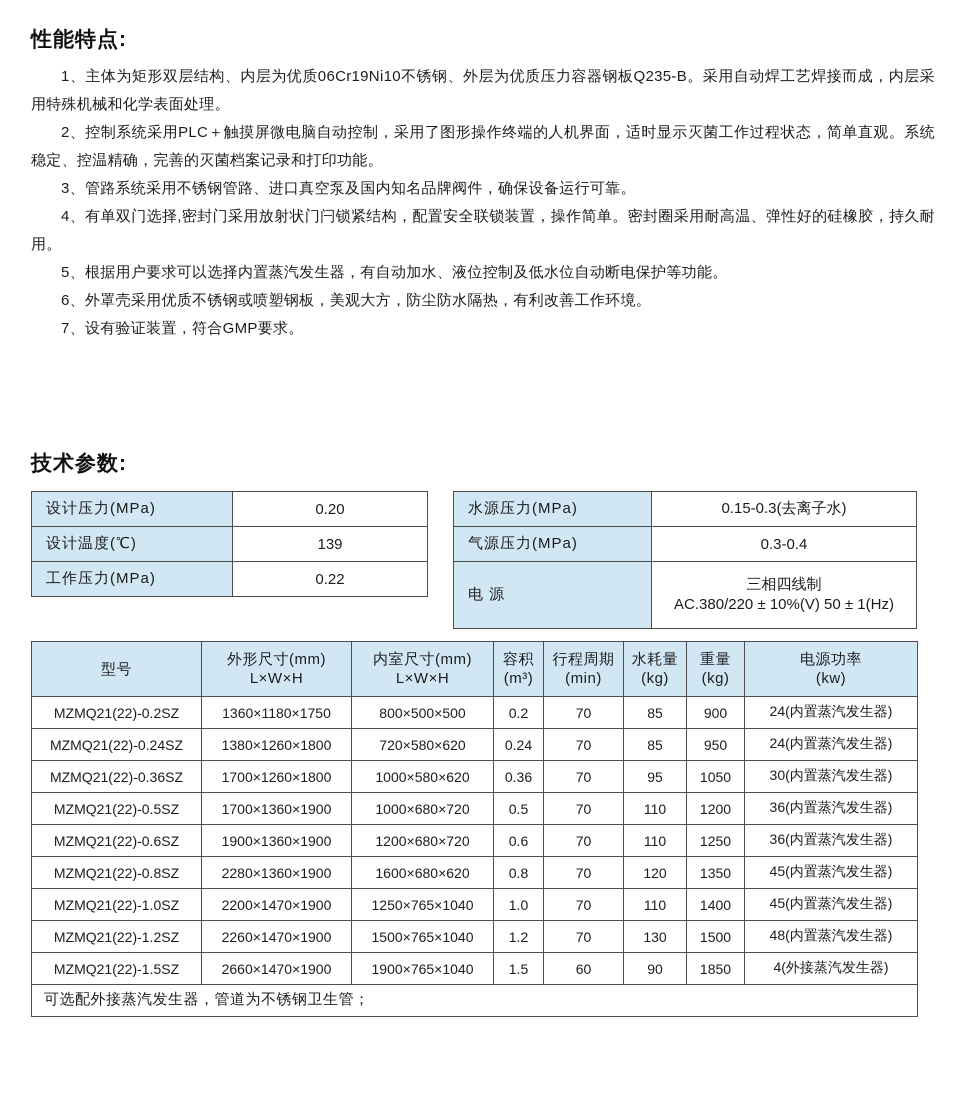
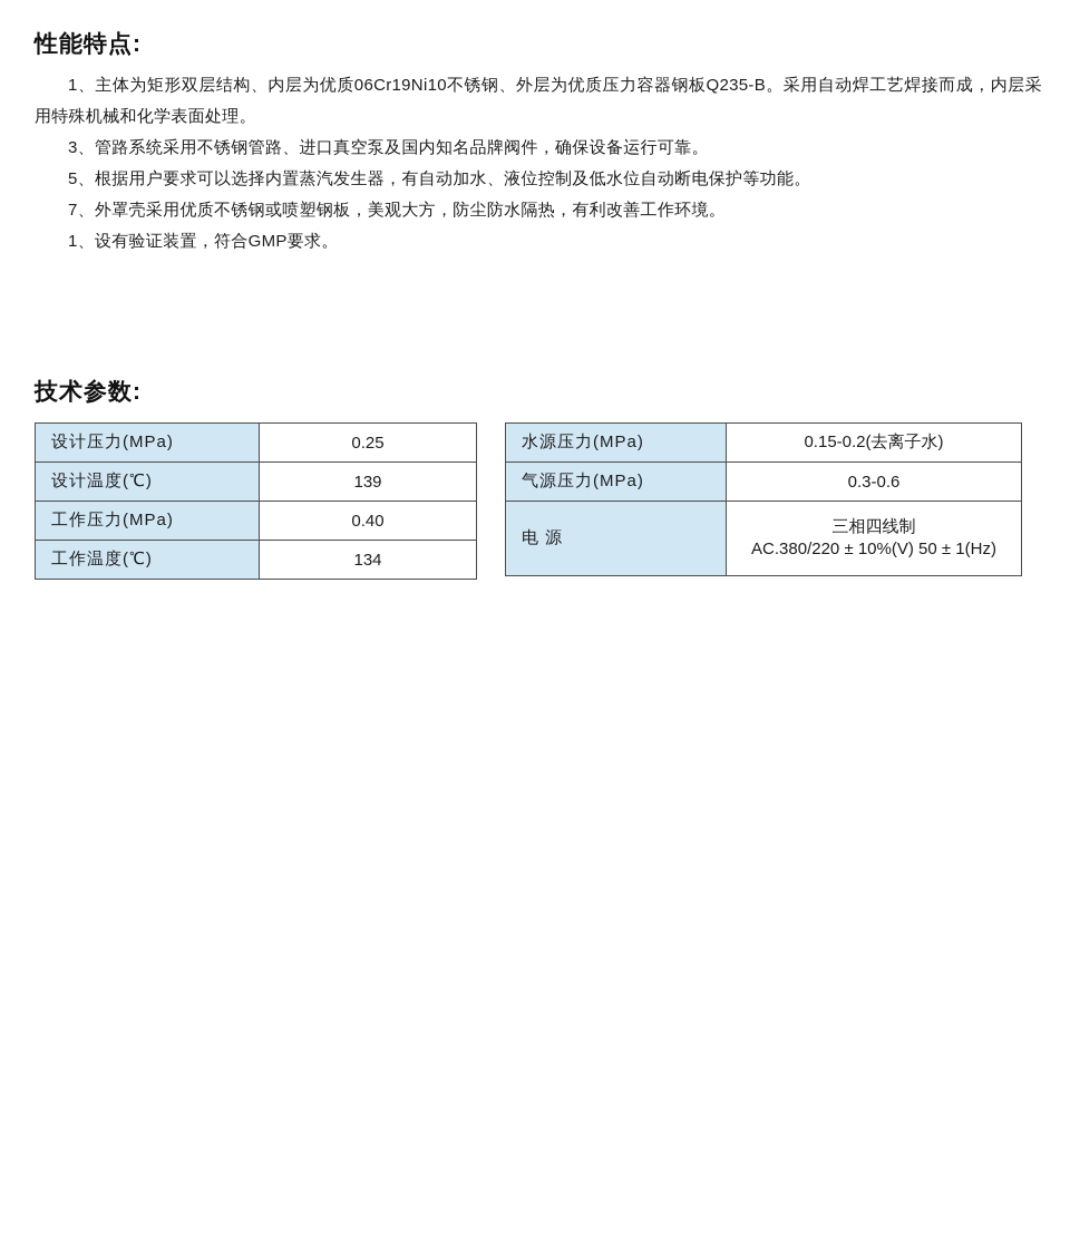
  性能特点:
  1、主体为矩形双层结构、内层为优质06Cr19Ni10不锈钢、外层为优质压力容器钢板Q235-B。采用自动焊工艺焊接而成，内层采用特殊机械和化学表面处理。
- 2、控制系统采用PLC＋触摸屏微电脑自动控制，采用了图形操作终端的人机界面，适时显示灭菌工作过程状态，简单直观。系统稳定、控温精确，完善的灭菌档案记录和打印功能。
  3、管路系统采用不锈钢管路、进口真空泵及国内知名品牌阀件，确保设备运行可靠。
- 4、有单双门选择,密封门采用放射状门闩锁紧结构，配置安全联锁装置，操作简单。密封圈采用耐高温、弹性好的硅橡胶，持久耐用。
  5、根据用户要求可以选择内置蒸汽发生器，有自动加水、液位控制及低水位自动断电保护等功能。
- 6、外罩壳采用优质不锈钢或喷塑钢板，美观大方，防尘防水隔热，有利改善工作环境。
+ 7、外罩壳采用优质不锈钢或喷塑钢板，美观大方，防尘防水隔热，有利改善工作环境。
- 7、设有验证装置，符合GMP要求。
+ 1、设有验证装置，符合GMP要求。
  技术参数:
- 设计压力(MPa)	0.20
+ 设计压力(MPa)	0.25
  设计温度(℃)	139
- 工作压力(MPa)	0.22
+ 工作压力(MPa)	0.40
+ 工作温度(℃)	134
- 水源压力(MPa)	0.15-0.3(去离子水)
+ 水源压力(MPa)	0.15-0.2(去离子水)
- 气源压力(MPa)	0.3-0.4
+ 气源压力(MPa)	0.3-0.6
  电 源	三相四线制AC.380/220 ± 10%(V) 50 ± 1(Hz)
- 型号	外形尺寸(mm)L×W×H	内室尺寸(mm)L×W×H	容积(m³)	行程周期(min)	水耗量(kg)	重量(kg)	电源功率(kw)
- MZMQ21(22)-0.2SZ	1360×1180×1750	800×500×500	0.2	70	85	900	24(内置蒸汽发生器)
- MZMQ21(22)-0.24SZ	1380×1260×1800	720×580×620	0.24	70	85	950	24(内置蒸汽发生器)
- MZMQ21(22)-0.36SZ	1700×1260×1800	1000×580×620	0.36	70	95	1050	30(内置蒸汽发生器)
- MZMQ21(22)-0.5SZ	1700×1360×1900	1000×680×720	0.5	70	110	1200	36(内置蒸汽发生器)
- MZMQ21(22)-0.6SZ	1900×1360×1900	1200×680×720	0.6	70	110	1250	36(内置蒸汽发生器)
- MZMQ21(22)-0.8SZ	2280×1360×1900	1600×680×620	0.8	70	120	1350	45(内置蒸汽发生器)
- MZMQ21(22)-1.0SZ	2200×1470×1900	1250×765×1040	1.0	70	110	1400	45(内置蒸汽发生器)
- MZMQ21(22)-1.2SZ	2260×1470×1900	1500×765×1040	1.2	70	130	1500	48(内置蒸汽发生器)
- MZMQ21(22)-1.5SZ	2660×1470×1900	1900×765×1040	1.5	60	90	1850	4(外接蒸汽发生器)
- 可选配外接蒸汽发生器，管道为不锈钢卫生管；
